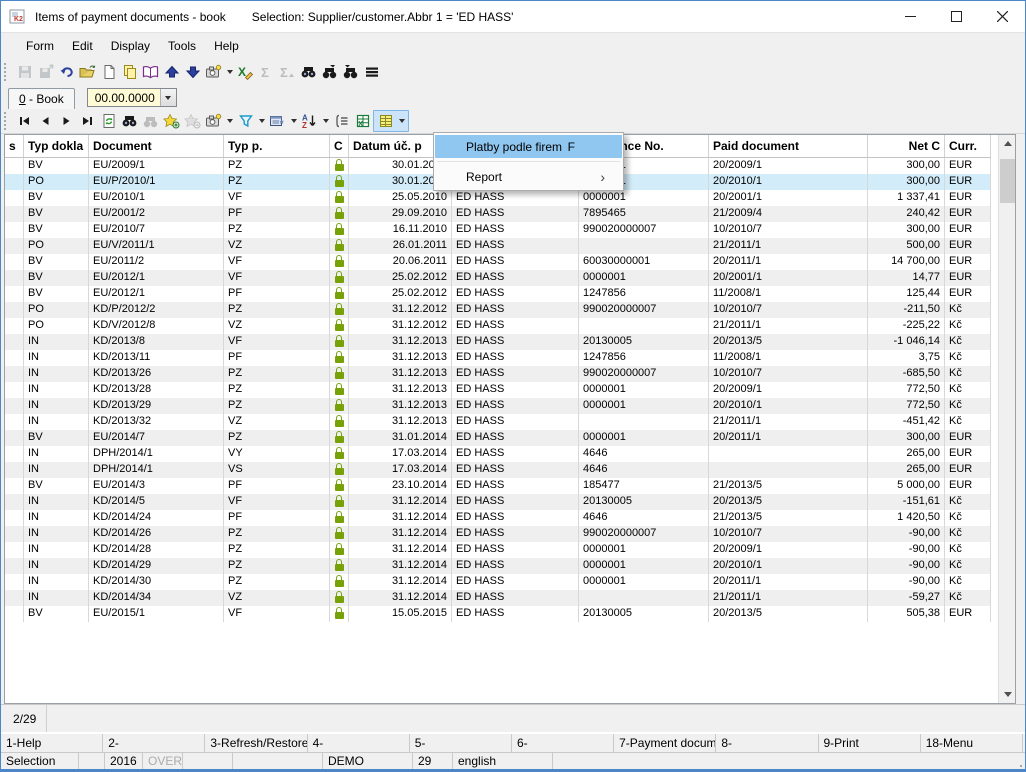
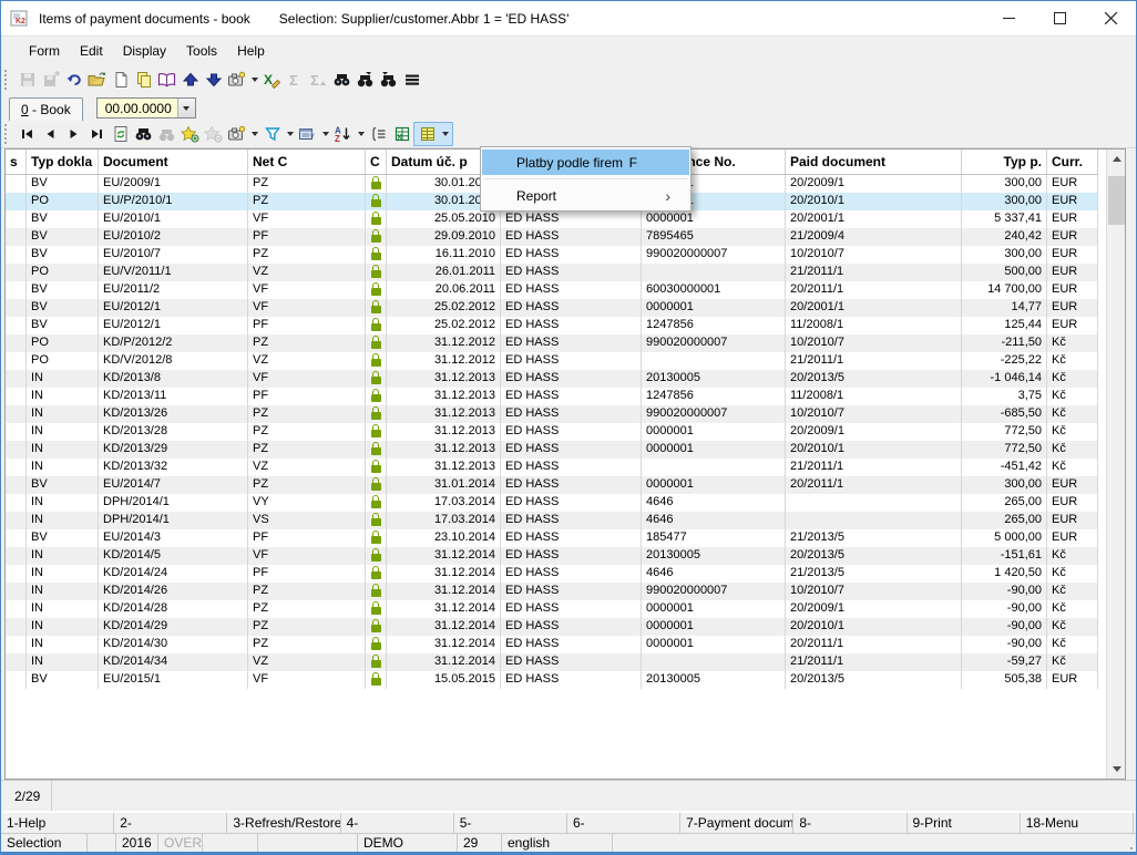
  Items of payment documents - book
  Selection: Supplier/customer.Abbr 1 = 'ED HASS'
  Form
  Edit
  Display
  Tools
  Help
  X
  Σ
  Σ
  0 - Book
  00.00.0000
  A
  Z
  s
  Typ dokla
  Document
- Typ p.
+ Net C
  C
  Datum úč. p
  Paid document
- Net C
+ Typ p.
  Curr.
  BV
  EU/2009/1
  PZ
  30.01.20
  20/2009/1
  300,00
  EUR
  PO
  EU/P/2010/1
  PZ
  30.01.20
  20/2010/1
  300,00
  EUR
  BV
  EU/2010/1
  VF
  25.05.2010
  ED HASS
  0000001
  20/2001/1
- 1 337,41
+ 5 337,41
  EUR
  BV
- EU/2001/2
+ EU/2010/2
  PF
  29.09.2010
  ED HASS
  7895465
  21/2009/4
  240,42
  EUR
  BV
  EU/2010/7
  PZ
  16.11.2010
  ED HASS
  990020000007
  10/2010/7
  300,00
  EUR
  PO
  EU/V/2011/1
  VZ
  26.01.2011
  ED HASS
  21/2011/1
  500,00
  EUR
  BV
  EU/2011/2
  VF
  20.06.2011
  ED HASS
  60030000001
  20/2011/1
  14 700,00
  EUR
  BV
  EU/2012/1
  VF
  25.02.2012
  ED HASS
  0000001
  20/2001/1
  14,77
  EUR
  BV
  EU/2012/1
  PF
  25.02.2012
  ED HASS
  1247856
  11/2008/1
  125,44
  EUR
  PO
  KD/P/2012/2
  PZ
  31.12.2012
  ED HASS
  990020000007
  10/2010/7
  -211,50
  Kč
  PO
  KD/V/2012/8
  VZ
  31.12.2012
  ED HASS
  21/2011/1
  -225,22
  Kč
  IN
  KD/2013/8
  VF
  31.12.2013
  ED HASS
  20130005
  20/2013/5
  -1 046,14
  Kč
  IN
  KD/2013/11
  PF
  31.12.2013
  ED HASS
  1247856
  11/2008/1
  3,75
  Kč
  IN
  KD/2013/26
  PZ
  31.12.2013
  ED HASS
  990020000007
  10/2010/7
  -685,50
  Kč
  IN
  KD/2013/28
  PZ
  31.12.2013
  ED HASS
  0000001
  20/2009/1
  772,50
  Kč
  IN
  KD/2013/29
  PZ
  31.12.2013
  ED HASS
  0000001
  20/2010/1
  772,50
  Kč
  IN
  KD/2013/32
  VZ
  31.12.2013
  ED HASS
  21/2011/1
  -451,42
  Kč
  BV
  EU/2014/7
  PZ
  31.01.2014
  ED HASS
  0000001
  20/2011/1
  300,00
  EUR
  IN
  DPH/2014/1
  VY
  17.03.2014
  ED HASS
  4646
  265,00
  EUR
  IN
  DPH/2014/1
  VS
  17.03.2014
  ED HASS
  4646
  265,00
  EUR
  BV
  EU/2014/3
  PF
  23.10.2014
  ED HASS
  185477
  21/2013/5
  5 000,00
  EUR
  IN
  KD/2014/5
  VF
  31.12.2014
  ED HASS
  20130005
  20/2013/5
  -151,61
  Kč
  IN
  KD/2014/24
  PF
  31.12.2014
  ED HASS
  4646
  21/2013/5
  1 420,50
  Kč
  IN
  KD/2014/26
  PZ
  31.12.2014
  ED HASS
  990020000007
  10/2010/7
  -90,00
  Kč
  IN
  KD/2014/28
  PZ
  31.12.2014
  ED HASS
  0000001
  20/2009/1
  -90,00
  Kč
  IN
  KD/2014/29
  PZ
  31.12.2014
  ED HASS
  0000001
  20/2010/1
  -90,00
  Kč
  IN
  KD/2014/30
  PZ
  31.12.2014
  ED HASS
  0000001
  20/2011/1
  -90,00
  Kč
  IN
  KD/2014/34
  VZ
  31.12.2014
  ED HASS
  21/2011/1
  -59,27
  Kč
  BV
  EU/2015/1
  VF
  15.05.2015
  ED HASS
  20130005
  20/2013/5
  505,38
  EUR
  2/29
  1-Help
  2-
  3-Refresh/Restore
  4-
  5-
  6-
  7-Payment docum
  8-
  9-Print
  18-Menu
  Selection
  2016
  OVER
  DEMO
  29
  english
  Platby podle firem
  F
  Report
  ›
